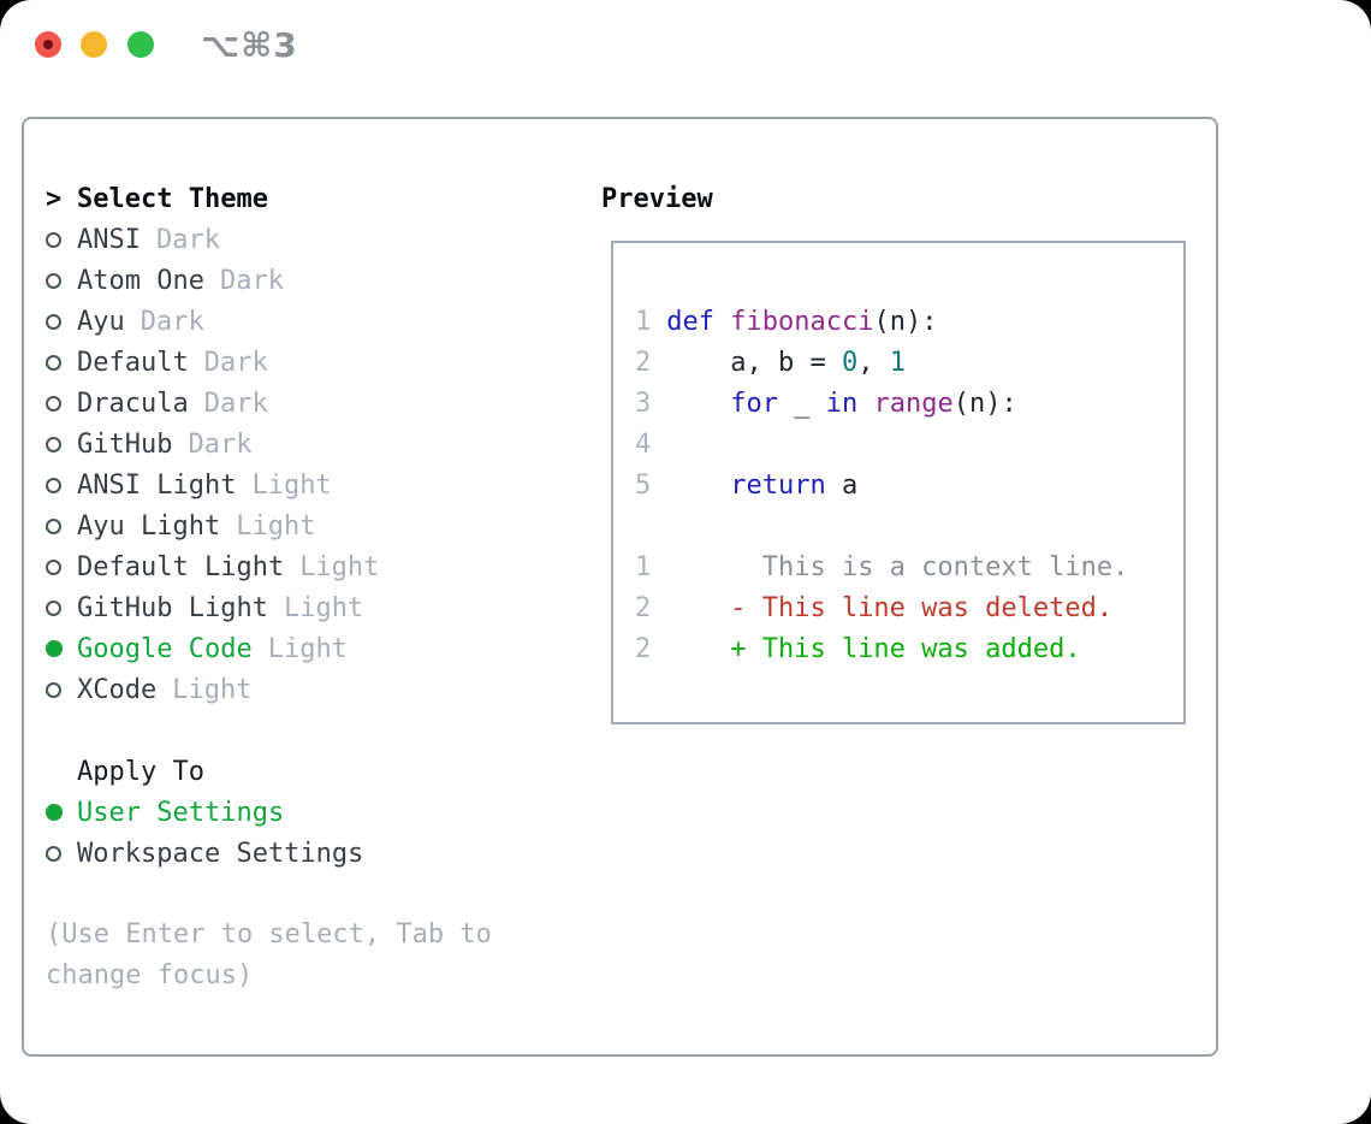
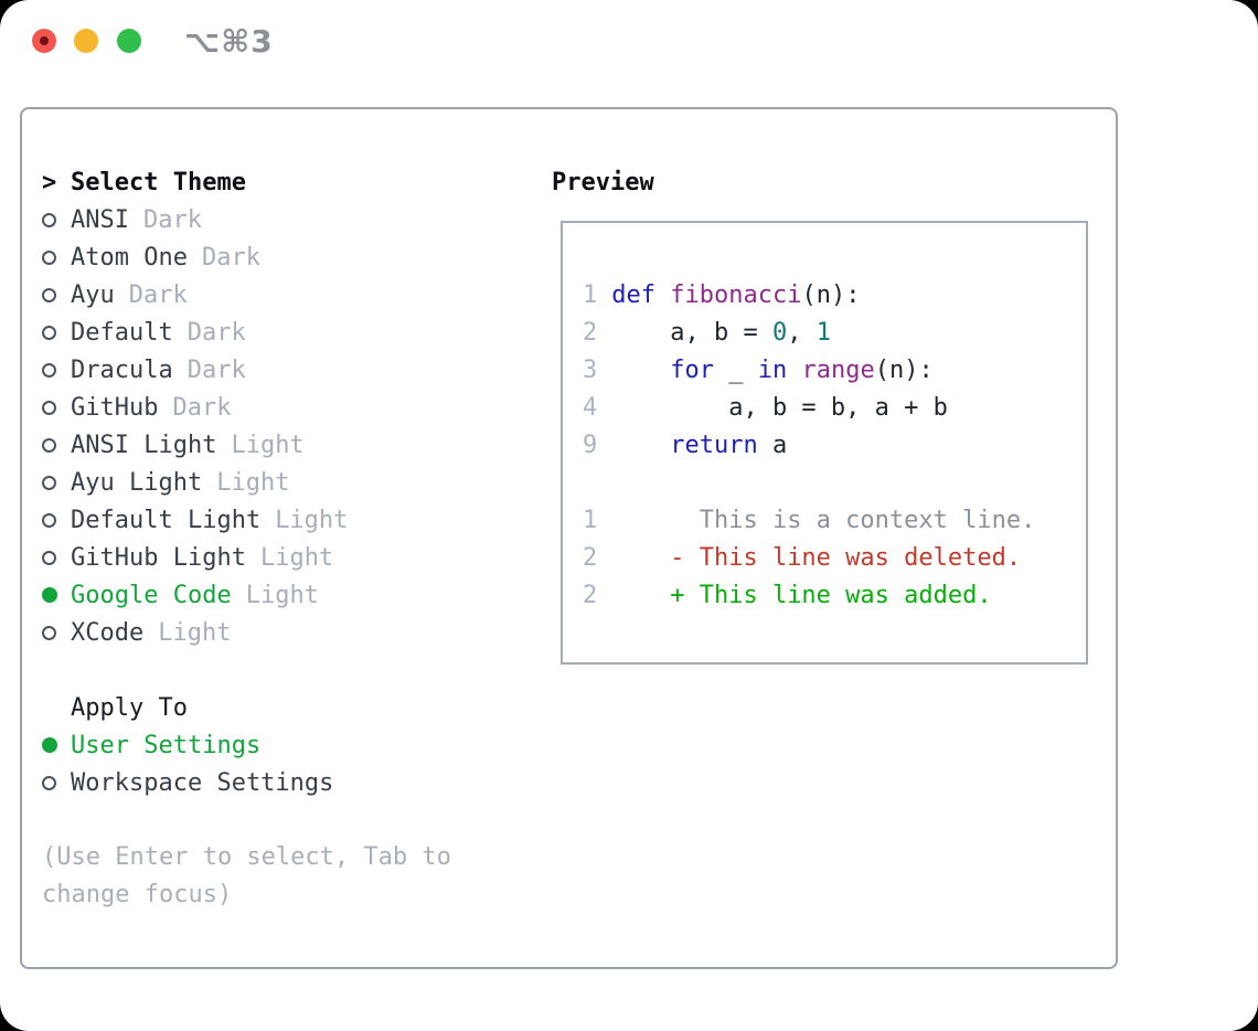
  ⌥⌘3
  >
  Select Theme
  ANSI
  Dark
  Atom One
  Dark
  Ayu
  Dark
  Default
  Dark
  Dracula
  Dark
  GitHub
  Dark
  ANSI Light
  Light
  Ayu Light
  Light
  Default Light
  Light
  GitHub Light
  Light
  Google Code
  Light
  XCode
  Light
  Apply To
  User Settings
  Workspace Settings
  (Use Enter to select, Tab to
  change focus)
  Preview
  1
  def
  fibonacci
  (n):
  2
  a, b =
  0
  ,
  1
  3
  for
  _
  in
  range
  (n):
  4
+ a, b = b, a + b
- 5
+ 9
  return
  a
  1
  This is a context line.
  2
  - This line was deleted.
  2
  + This line was added.
